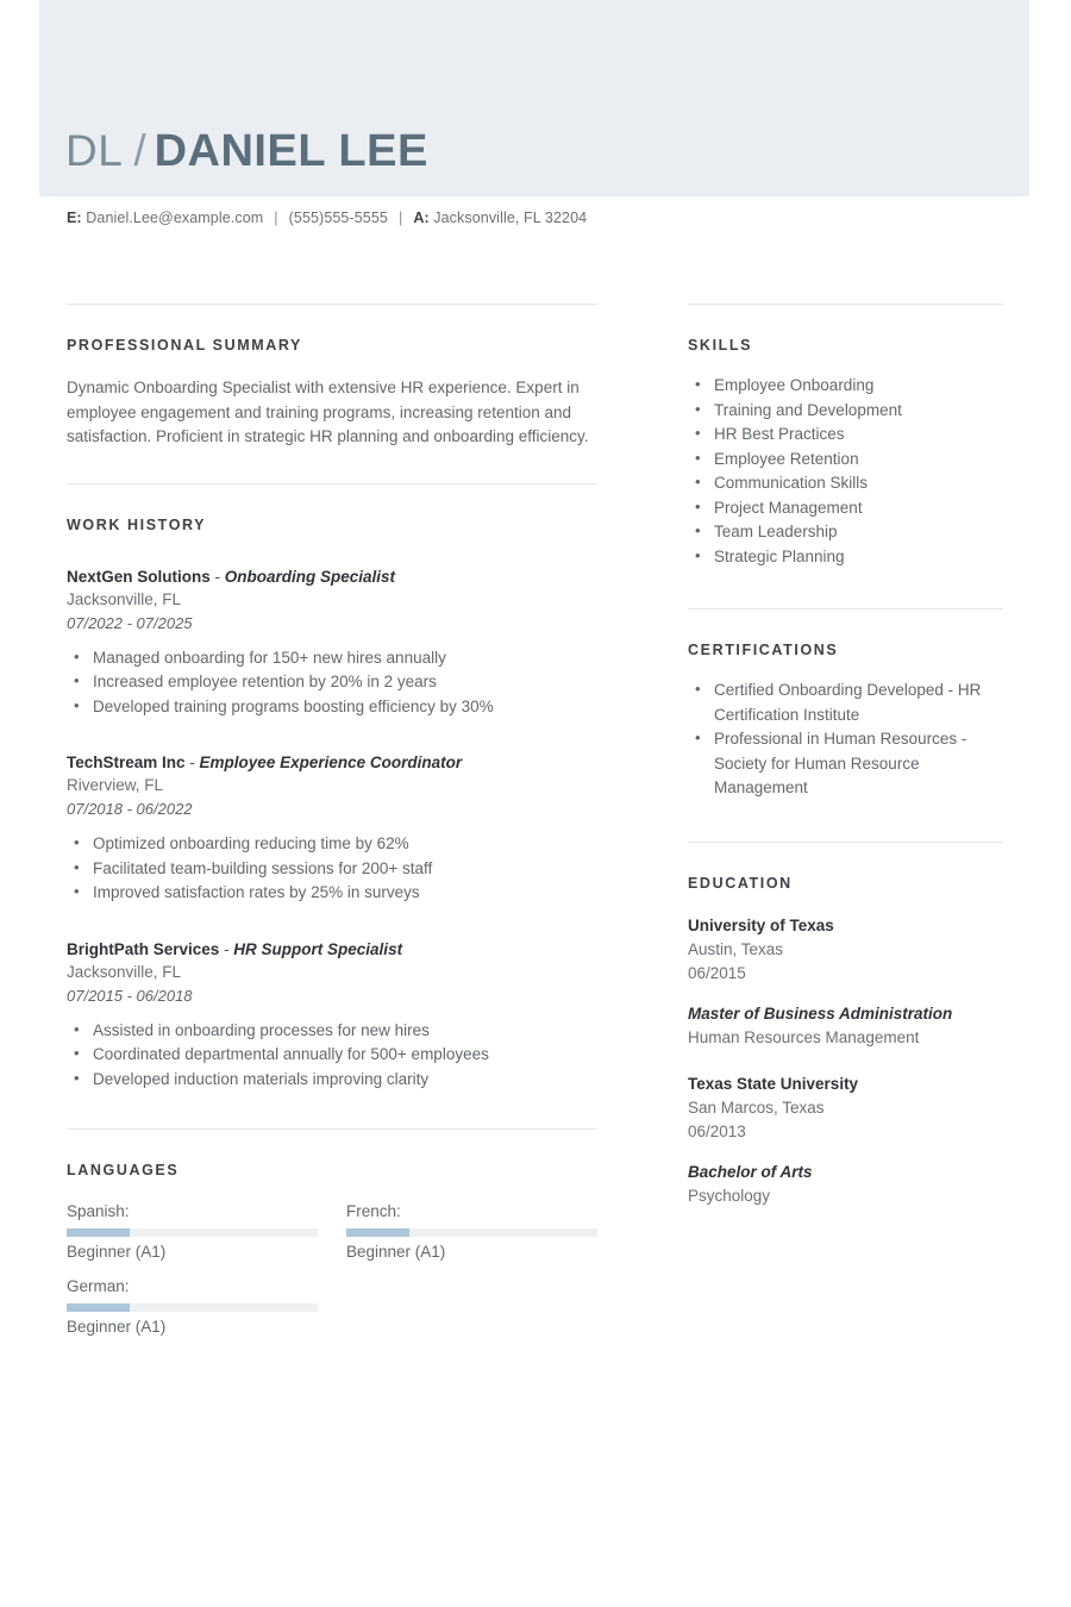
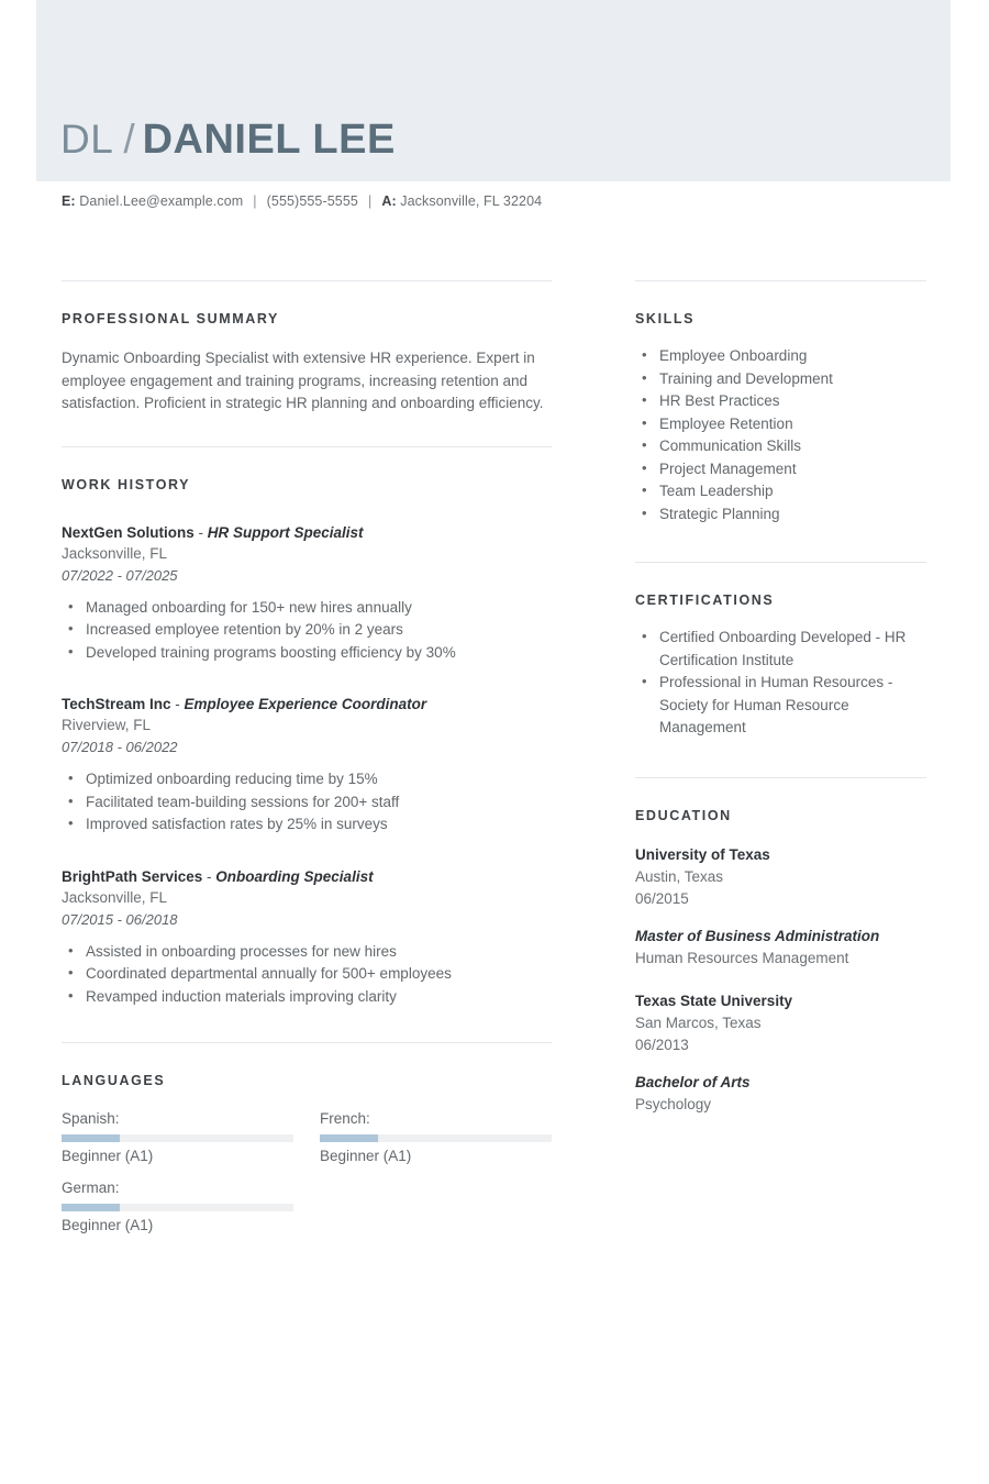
  DL / DANIEL LEE
  E: Daniel.Lee@example.com | (555)555-5555 | A: Jacksonville, FL 32204
  PROFESSIONAL SUMMARY
  Dynamic Onboarding Specialist with extensive HR experience. Expert in employee engagement and training programs, increasing retention and satisfaction. Proficient in strategic HR planning and onboarding efficiency.
  WORK HISTORY
- NextGen Solutions - Onboarding Specialist
+ NextGen Solutions - HR Support Specialist
  Jacksonville, FL
  07/2022 - 07/2025
  Managed onboarding for 150+ new hires annually
  Increased employee retention by 20% in 2 years
  Developed training programs boosting efficiency by 30%
  TechStream Inc - Employee Experience Coordinator
  Riverview, FL
  07/2018 - 06/2022
- Optimized onboarding reducing time by 62%
+ Optimized onboarding reducing time by 15%
  Facilitated team-building sessions for 200+ staff
  Improved satisfaction rates by 25% in surveys
- BrightPath Services - HR Support Specialist
+ BrightPath Services - Onboarding Specialist
  Jacksonville, FL
  07/2015 - 06/2018
  Assisted in onboarding processes for new hires
  Coordinated departmental annually for 500+ employees
- Developed induction materials improving clarity
+ Revamped induction materials improving clarity
  LANGUAGES
  Spanish:
  Beginner (A1)
  French:
  Beginner (A1)
  German:
  Beginner (A1)
  SKILLS
  Employee Onboarding
  Training and Development
  HR Best Practices
  Employee Retention
  Communication Skills
  Project Management
  Team Leadership
  Strategic Planning
  CERTIFICATIONS
  Certified Onboarding Developed - HR Certification Institute
  Professional in Human Resources - Society for Human Resource Management
  EDUCATION
  University of Texas
  Austin, Texas
  06/2015
  Master of Business Administration
  Human Resources Management
  Texas State University
  San Marcos, Texas
  06/2013
  Bachelor of Arts
  Psychology
